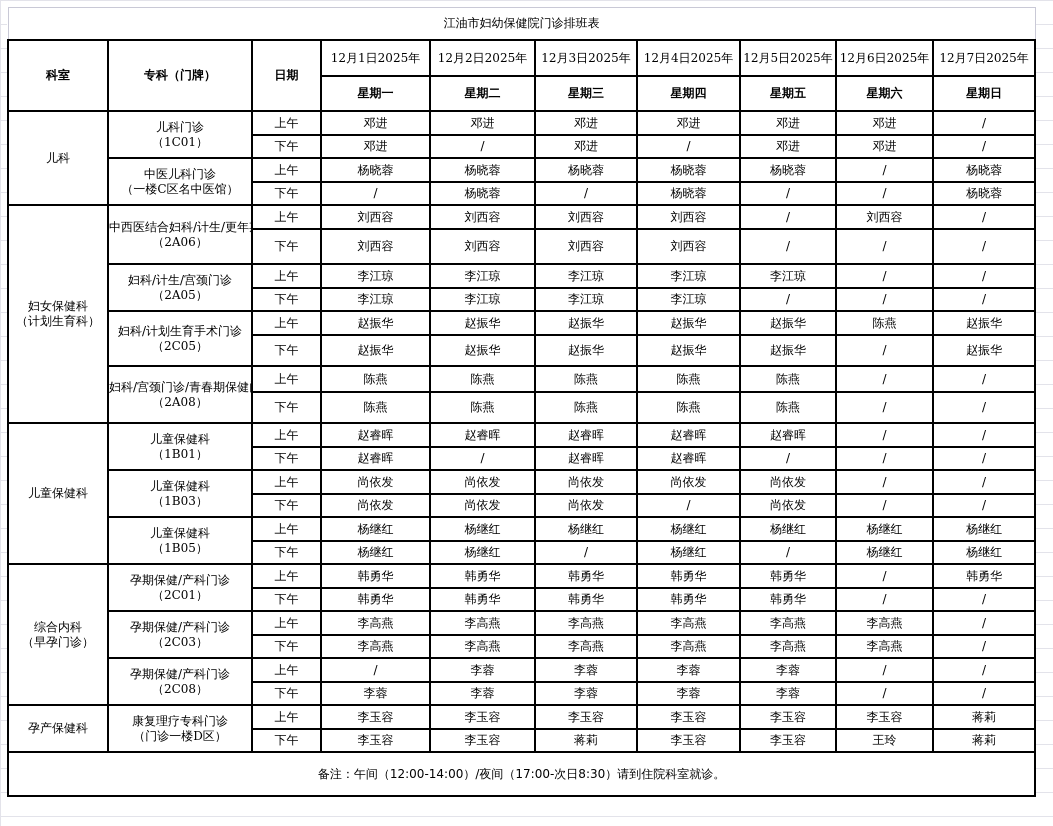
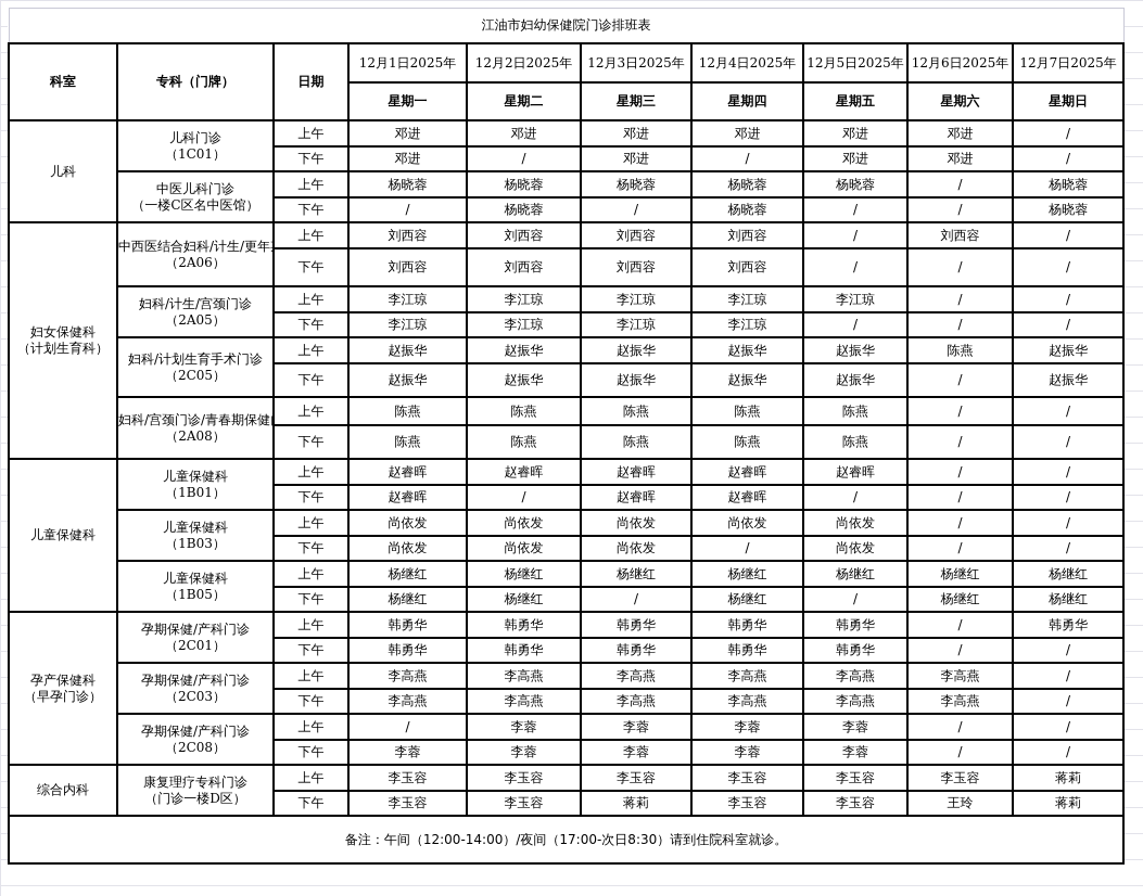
  江油市妇幼保健院门诊排班表
  科室	专科（门牌）	日期	12月1日2025年	12月2日2025年	12月3日2025年	12月4日2025年	12月5日2025年	12月6日2025年	12月7日2025年
  星期一	星期二	星期三	星期四	星期五	星期六	星期日
  儿科	儿科门诊（1C01）	上午	邓进	邓进	邓进	邓进	邓进	邓进	/
  下午	邓进	/	邓进	/	邓进	邓进	/
  中医儿科门诊（一楼C区名中医馆）	上午	杨晓蓉	杨晓蓉	杨晓蓉	杨晓蓉	杨晓蓉	/	杨晓蓉
  下午	/	杨晓蓉	/	杨晓蓉	/	/	杨晓蓉
  妇女保健科（计划生育科）	中西医结合妇科/计生/更年（2A06）	上午	刘西容	刘西容	刘西容	刘西容	/	刘西容	/
  下午	刘西容	刘西容	刘西容	刘西容	/	/	/
  妇科/计生/宫颈门诊（2A05）	上午	李江琼	李江琼	李江琼	李江琼	李江琼	/	/
  下午	李江琼	李江琼	李江琼	李江琼	/	/	/
  妇科/计划生育手术门诊（2C05）	上午	赵振华	赵振华	赵振华	赵振华	赵振华	陈燕	赵振华
  下午	赵振华	赵振华	赵振华	赵振华	赵振华	/	赵振华
  妇科/宫颈门诊/青春期保健（2A08）	上午	陈燕	陈燕	陈燕	陈燕	陈燕	/	/
  下午	陈燕	陈燕	陈燕	陈燕	陈燕	/	/
  儿童保健科	儿童保健科（1B01）	上午	赵睿晖	赵睿晖	赵睿晖	赵睿晖	赵睿晖	/	/
  下午	赵睿晖	/	赵睿晖	赵睿晖	/	/	/
  儿童保健科（1B03）	上午	尚依发	尚依发	尚依发	尚依发	尚依发	/	/
  下午	尚依发	尚依发	尚依发	/	尚依发	/	/
  儿童保健科（1B05）	上午	杨继红	杨继红	杨继红	杨继红	杨继红	杨继红	杨继红
  下午	杨继红	杨继红	/	杨继红	/	杨继红	杨继红
- 综合内科（早孕门诊）	孕期保健/产科门诊（2C01）	上午	韩勇华	韩勇华	韩勇华	韩勇华	韩勇华	/	韩勇华
+ 孕产保健科（早孕门诊）	孕期保健/产科门诊（2C01）	上午	韩勇华	韩勇华	韩勇华	韩勇华	韩勇华	/	韩勇华
  下午	韩勇华	韩勇华	韩勇华	韩勇华	韩勇华	/	/
  孕期保健/产科门诊（2C03）	上午	李高燕	李高燕	李高燕	李高燕	李高燕	李高燕	/
  下午	李高燕	李高燕	李高燕	李高燕	李高燕	李高燕	/
  孕期保健/产科门诊（2C08）	上午	/	李蓉	李蓉	李蓉	李蓉	/	/
  下午	李蓉	李蓉	李蓉	李蓉	李蓉	/	/
- 孕产保健科	康复理疗专科门诊（门诊一楼D区）	上午	李玉容	李玉容	李玉容	李玉容	李玉容	李玉容	蒋莉
+ 综合内科	康复理疗专科门诊（门诊一楼D区）	上午	李玉容	李玉容	李玉容	李玉容	李玉容	李玉容	蒋莉
  下午	李玉容	李玉容	蒋莉	李玉容	李玉容	王玲	蒋莉
  备注：午间（12:00-14:00）/夜间（17:00-次日8:30）请到住院科室就诊。
